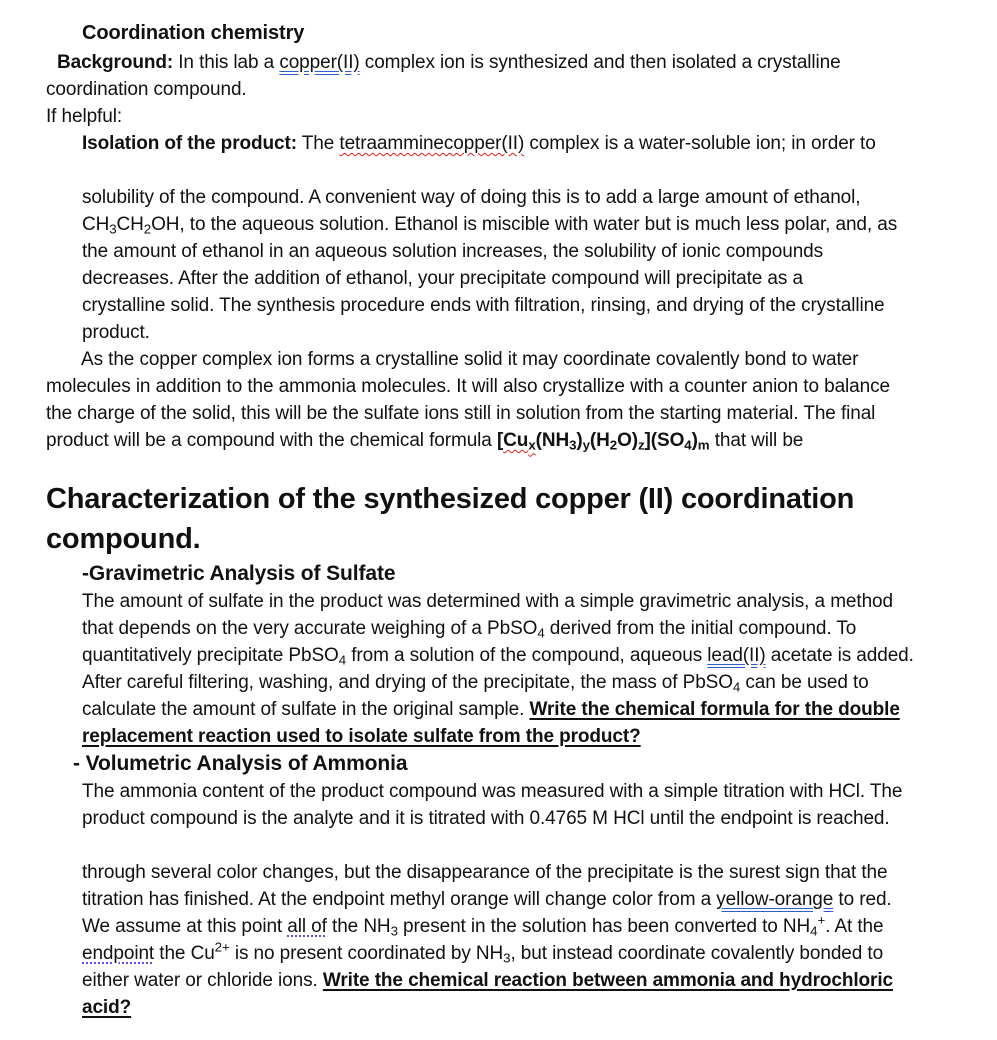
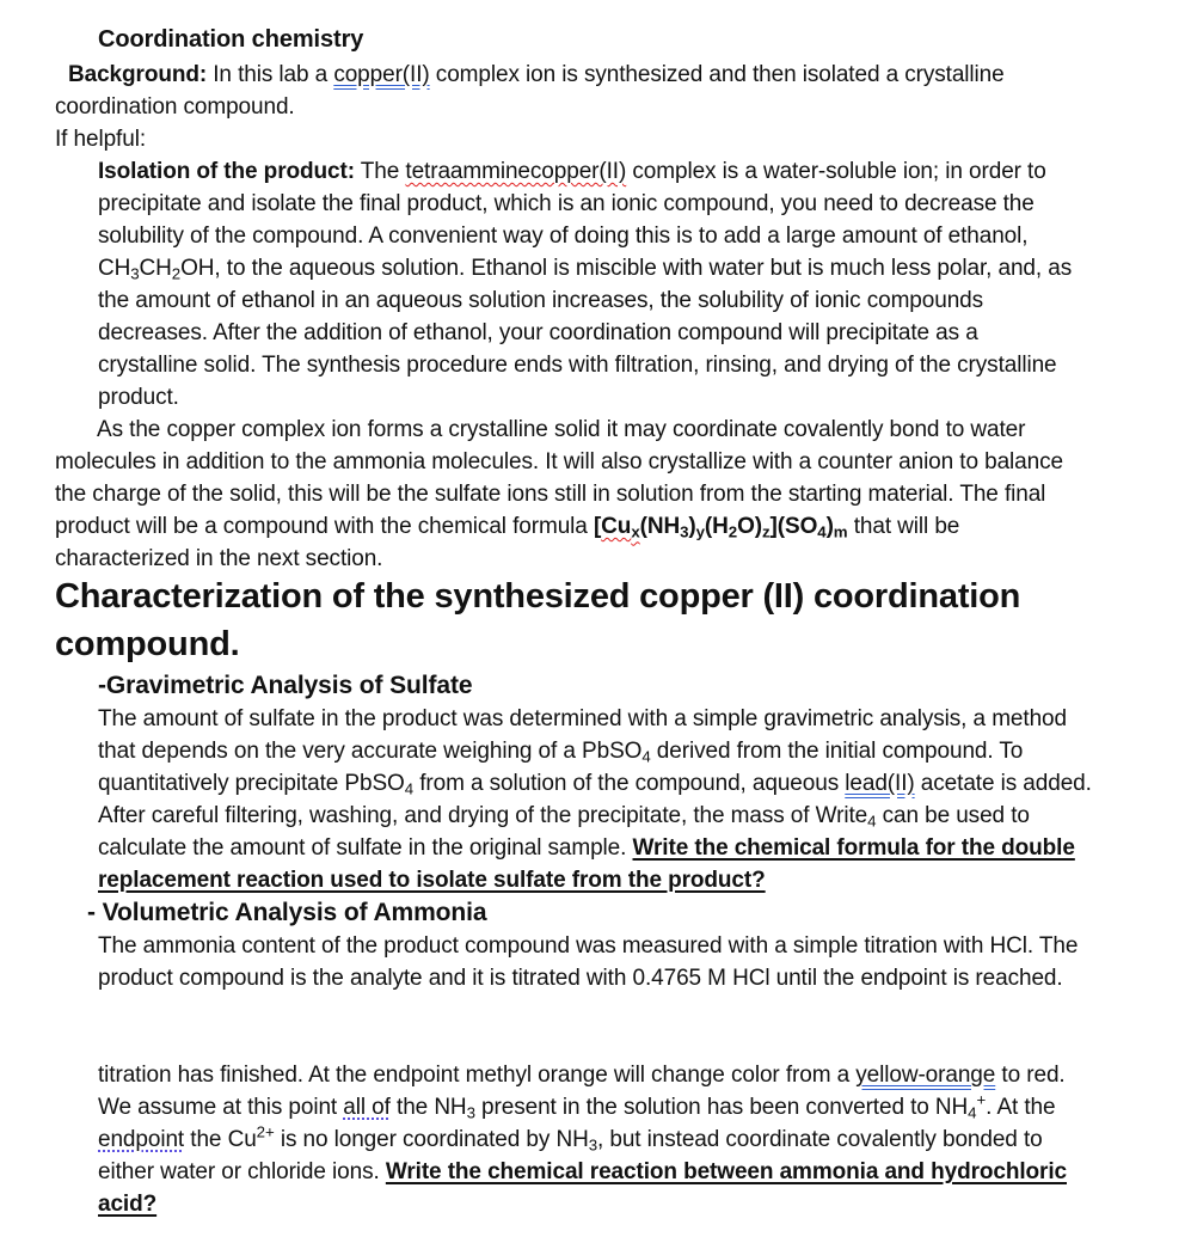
  Coordination chemistry
  Background: In this lab a copper(II) complex ion is synthesized and then isolated a crystalline
  coordination compound.
  If helpful:
  Isolation of the product: The tetraamminecopper(II) complex is a water-soluble ion; in order to
+ precipitate and isolate the final product, which is an ionic compound, you need to decrease the
  solubility of the compound. A convenient way of doing this is to add a large amount of ethanol,
  CH3CH2OH, to the aqueous solution. Ethanol is miscible with water but is much less polar, and, as
  the amount of ethanol in an aqueous solution increases, the solubility of ionic compounds
- decreases. After the addition of ethanol, your precipitate compound will precipitate as a
+ decreases. After the addition of ethanol, your coordination compound will precipitate as a
  crystalline solid. The synthesis procedure ends with filtration, rinsing, and drying of the crystalline
  product.
  As the copper complex ion forms a crystalline solid it may coordinate covalently bond to water
  molecules in addition to the ammonia molecules. It will also crystallize with a counter anion to balance
  the charge of the solid, this will be the sulfate ions still in solution from the starting material. The final
  product will be a compound with the chemical formula [Cux(NH3)y(H2O)z](SO4)m that will be
+ characterized in the next section.
  Characterization of the synthesized copper (II) coordination
  compound.
  -Gravimetric Analysis of Sulfate
  The amount of sulfate in the product was determined with a simple gravimetric analysis, a method
  that depends on the very accurate weighing of a PbSO4 derived from the initial compound. To
  quantitatively precipitate PbSO4 from a solution of the compound, aqueous lead(II) acetate is added.
- After careful filtering, washing, and drying of the precipitate, the mass of PbSO4 can be used to
+ After careful filtering, washing, and drying of the precipitate, the mass of Write4 can be used to
  calculate the amount of sulfate in the original sample. Write the chemical formula for the double
  replacement reaction used to isolate sulfate from the product?
  - Volumetric Analysis of Ammonia
  The ammonia content of the product compound was measured with a simple titration with HCl. The
  product compound is the analyte and it is titrated with 0.4765 M HCl until the endpoint is reached.
- through several color changes, but the disappearance of the precipitate is the surest sign that the
  titration has finished. At the endpoint methyl orange will change color from a yellow-orange to red.
  We assume at this point all of the NH3 present in the solution has been converted to NH4+. At the
- endpoint the Cu2+ is no present coordinated by NH3, but instead coordinate covalently bonded to
+ endpoint the Cu2+ is no longer coordinated by NH3, but instead coordinate covalently bonded to
  either water or chloride ions. Write the chemical reaction between ammonia and hydrochloric
  acid?
